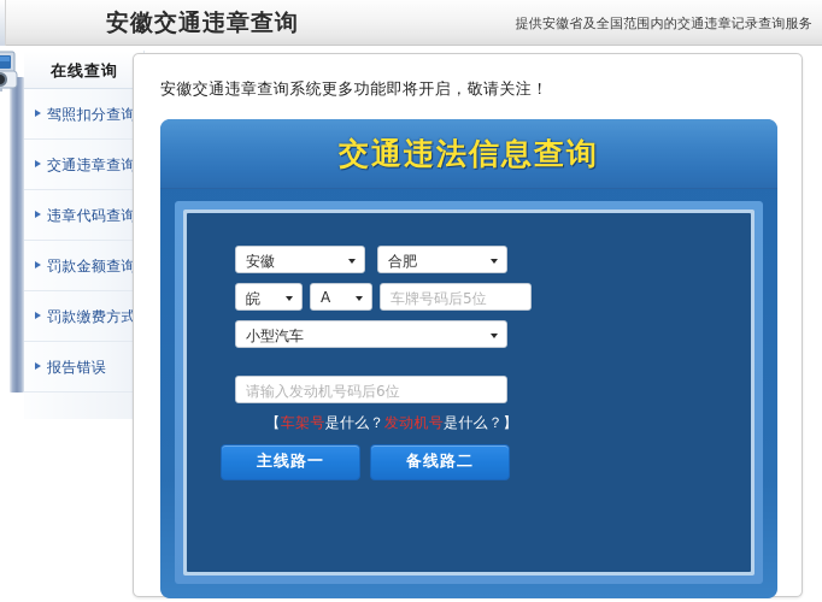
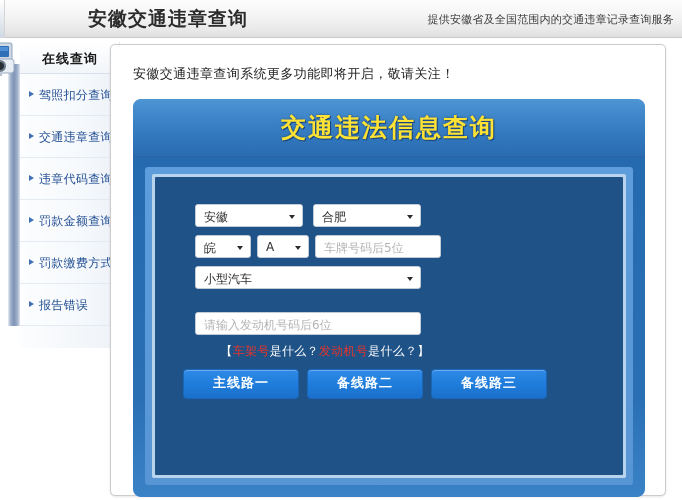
  安徽交通违章查询
  提供安徽省及全国范围内的交通违章记录查询服务
  在线查询
  驾照扣分查询
  交通违章查询
  违章代码查询
  罚款金额查询
  罚款缴费方式
  报告错误
  安徽交通违章查询系统更多功能即将开启，敬请关注！
  交通违法信息查询
  安徽
  合肥
  皖
  A
  车牌号码后5位
  小型汽车
  请输入发动机号码后6位
  【车架号是什么？发动机号是什么？】
  主线路一
  备线路二
+ 备线路三
